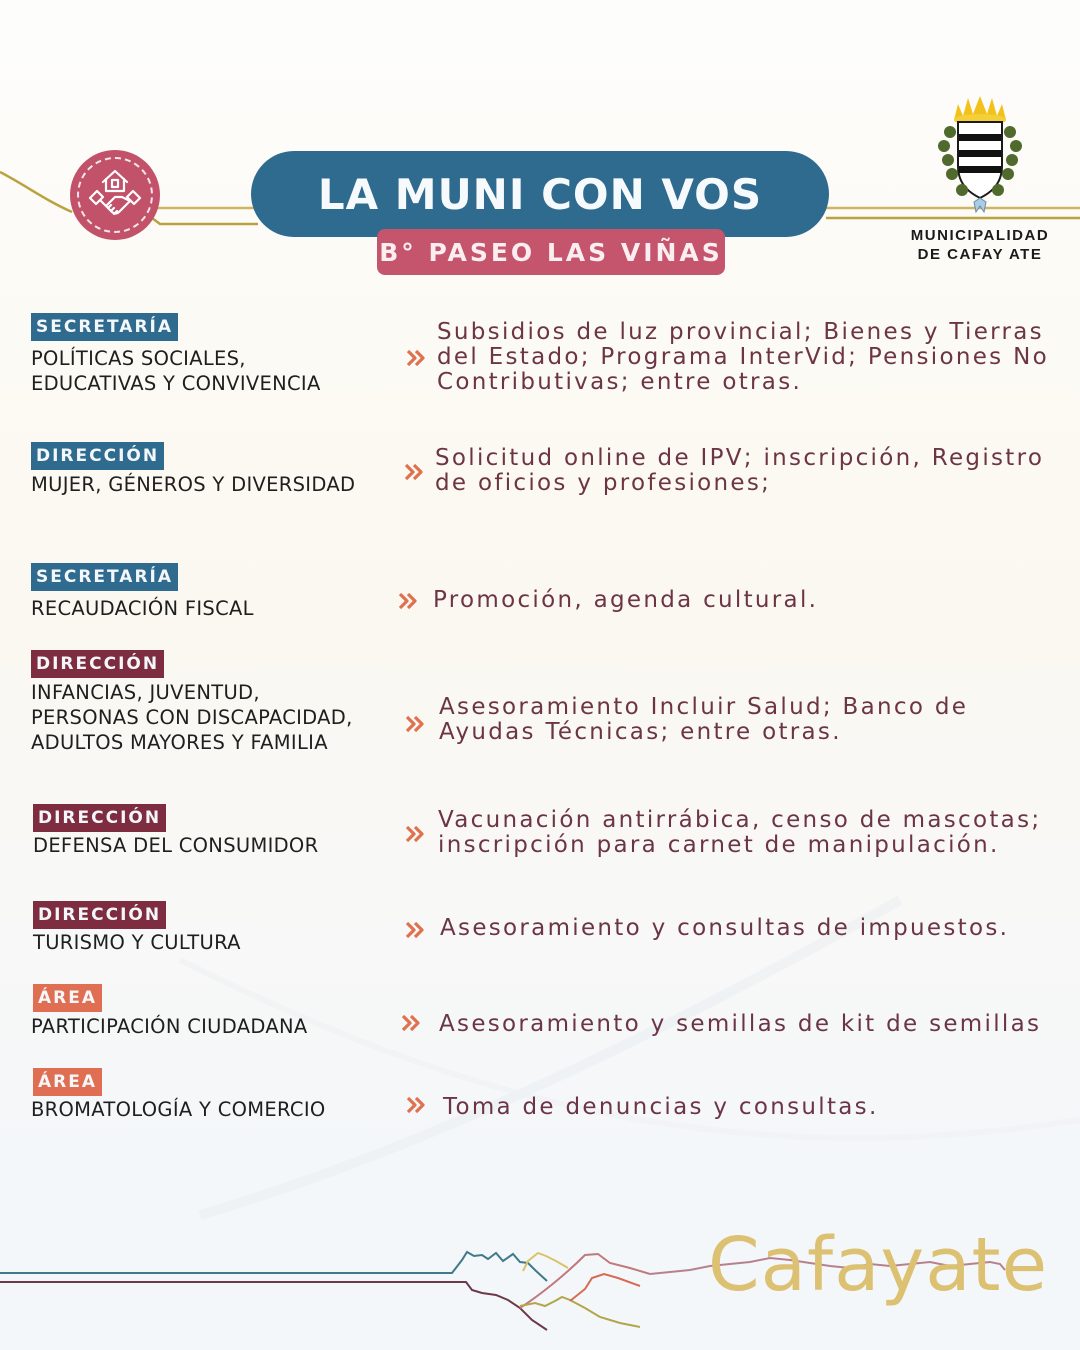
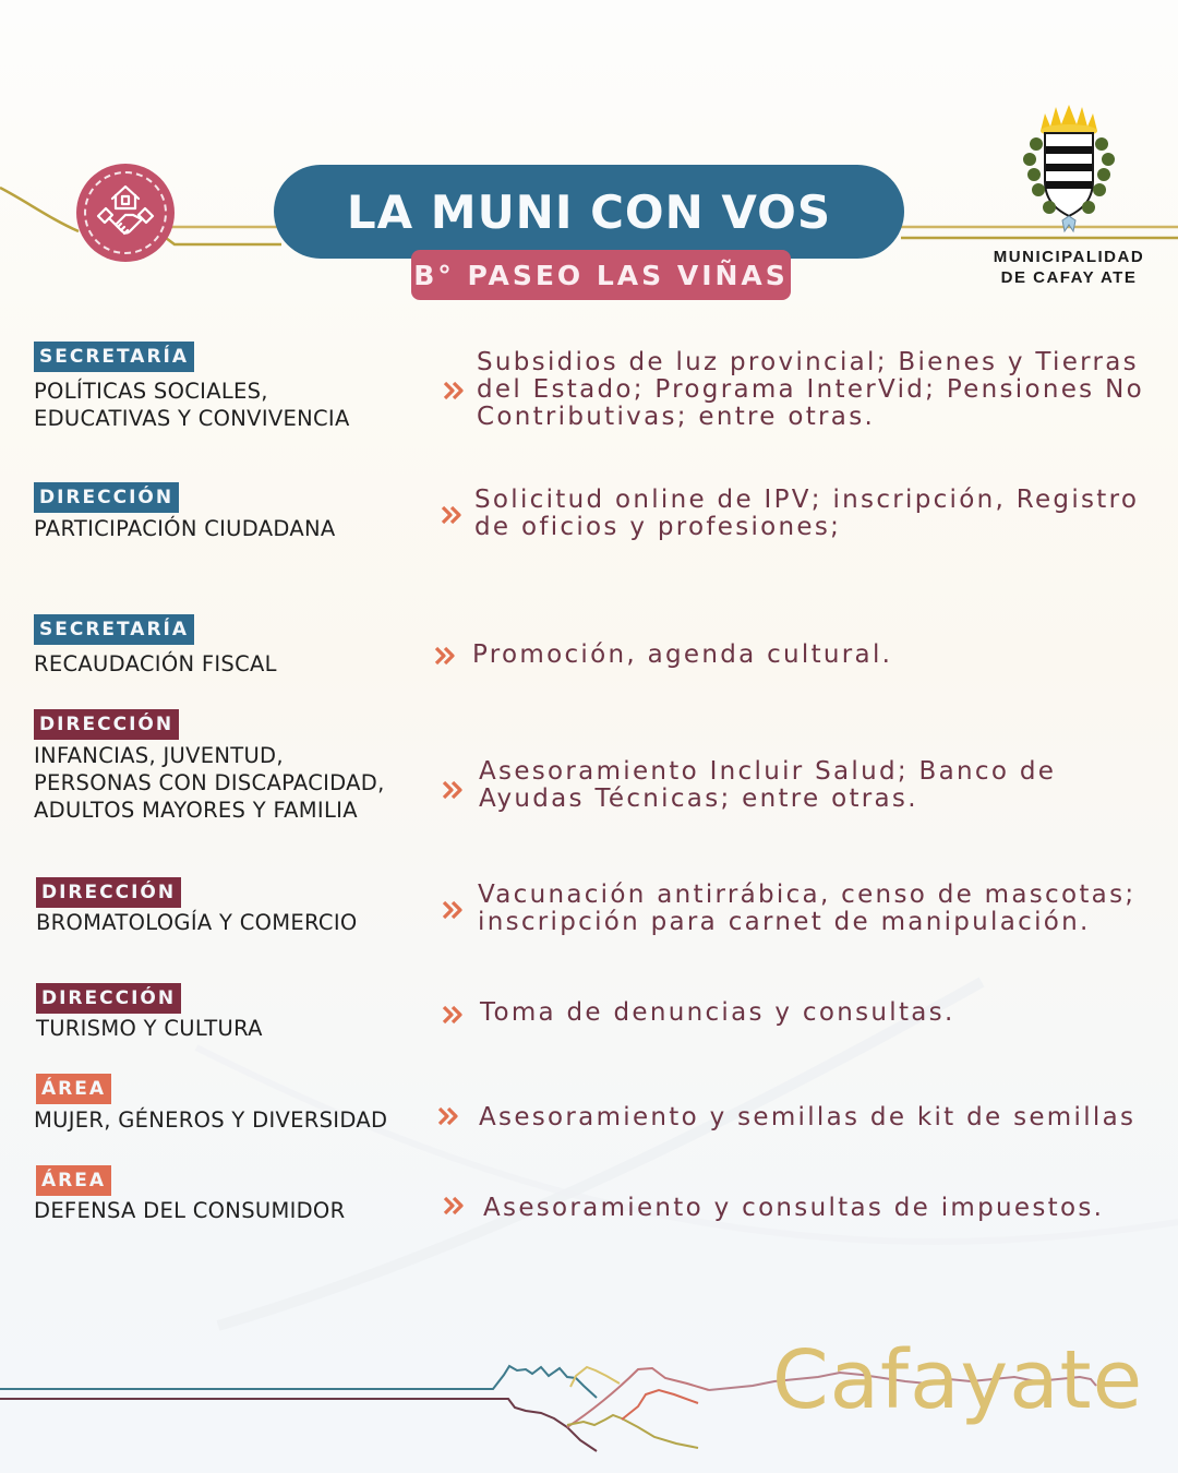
  LA MUNI CON VOS
  B° PASEO LAS VIÑAS
  MUNICIPALIDAD
  DE CAFAY ATE
  SECRETARÍA
  POLÍTICAS SOCIALES,
  EDUCATIVAS Y CONVIVENCIA
  Subsidios de luz provincial; Bienes y Tierras
  del Estado; Programa InterVid; Pensiones No
  Contributivas; entre otras.
  DIRECCIÓN
- MUJER, GÉNEROS Y DIVERSIDAD
+ PARTICIPACIÓN CIUDADANA
  Solicitud online de IPV; inscripción, Registro
  de oficios y profesiones;
  SECRETARÍA
  RECAUDACIÓN FISCAL
  Promoción, agenda cultural.
  DIRECCIÓN
  INFANCIAS, JUVENTUD,
  PERSONAS CON DISCAPACIDAD,
  ADULTOS MAYORES Y FAMILIA
  Asesoramiento Incluir Salud; Banco de
  Ayudas Técnicas; entre otras.
  DIRECCIÓN
- DEFENSA DEL CONSUMIDOR
+ BROMATOLOGÍA Y COMERCIO
  Vacunación antirrábica, censo de mascotas;
  inscripción para carnet de manipulación.
  DIRECCIÓN
  TURISMO Y CULTURA
- Asesoramiento y consultas de impuestos.
+ Toma de denuncias y consultas.
  ÁREA
- PARTICIPACIÓN CIUDADANA
+ MUJER, GÉNEROS Y DIVERSIDAD
  Asesoramiento y semillas de kit de semillas
  ÁREA
- BROMATOLOGÍA Y COMERCIO
+ DEFENSA DEL CONSUMIDOR
- Toma de denuncias y consultas.
+ Asesoramiento y consultas de impuestos.
  Cafayate
